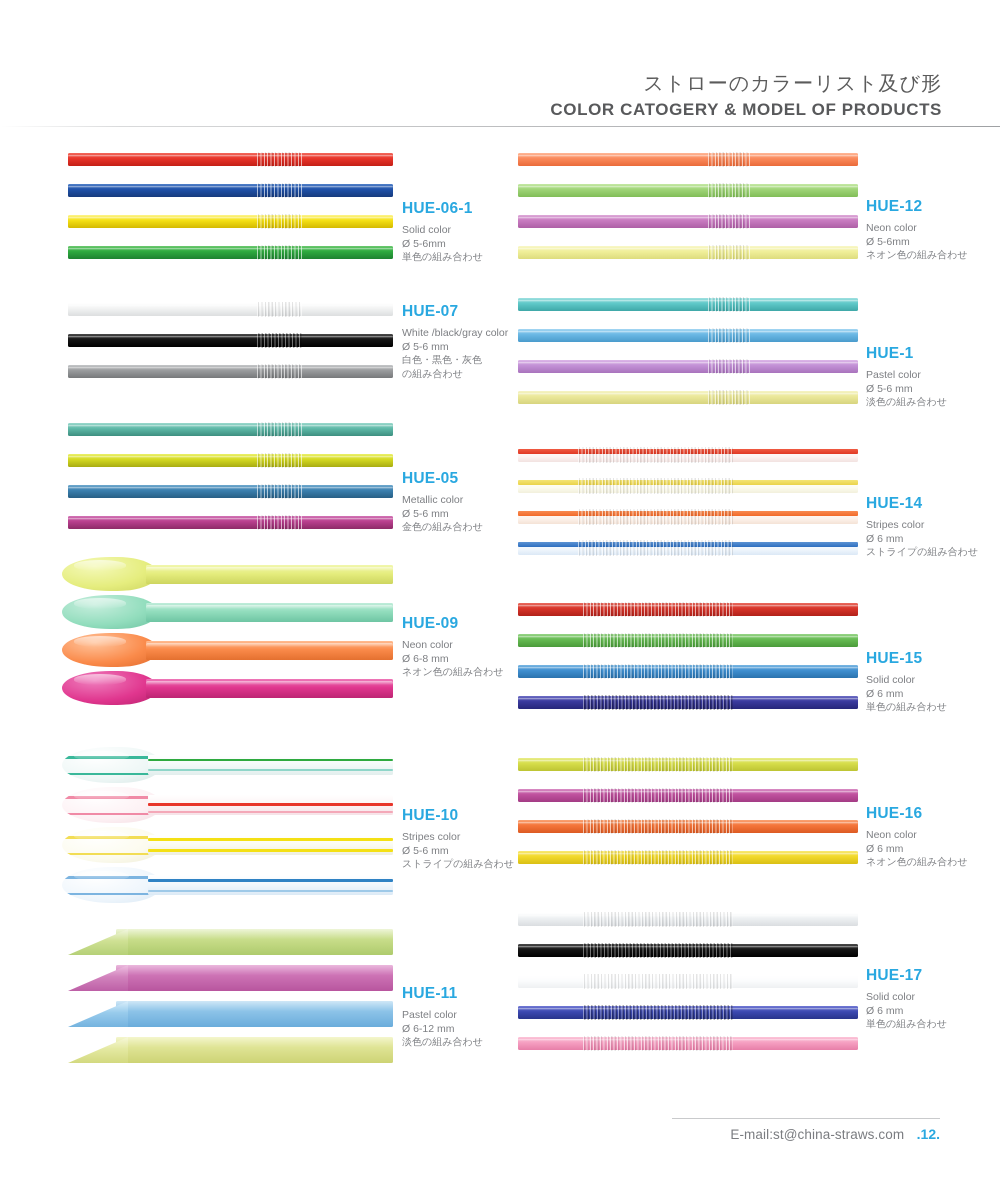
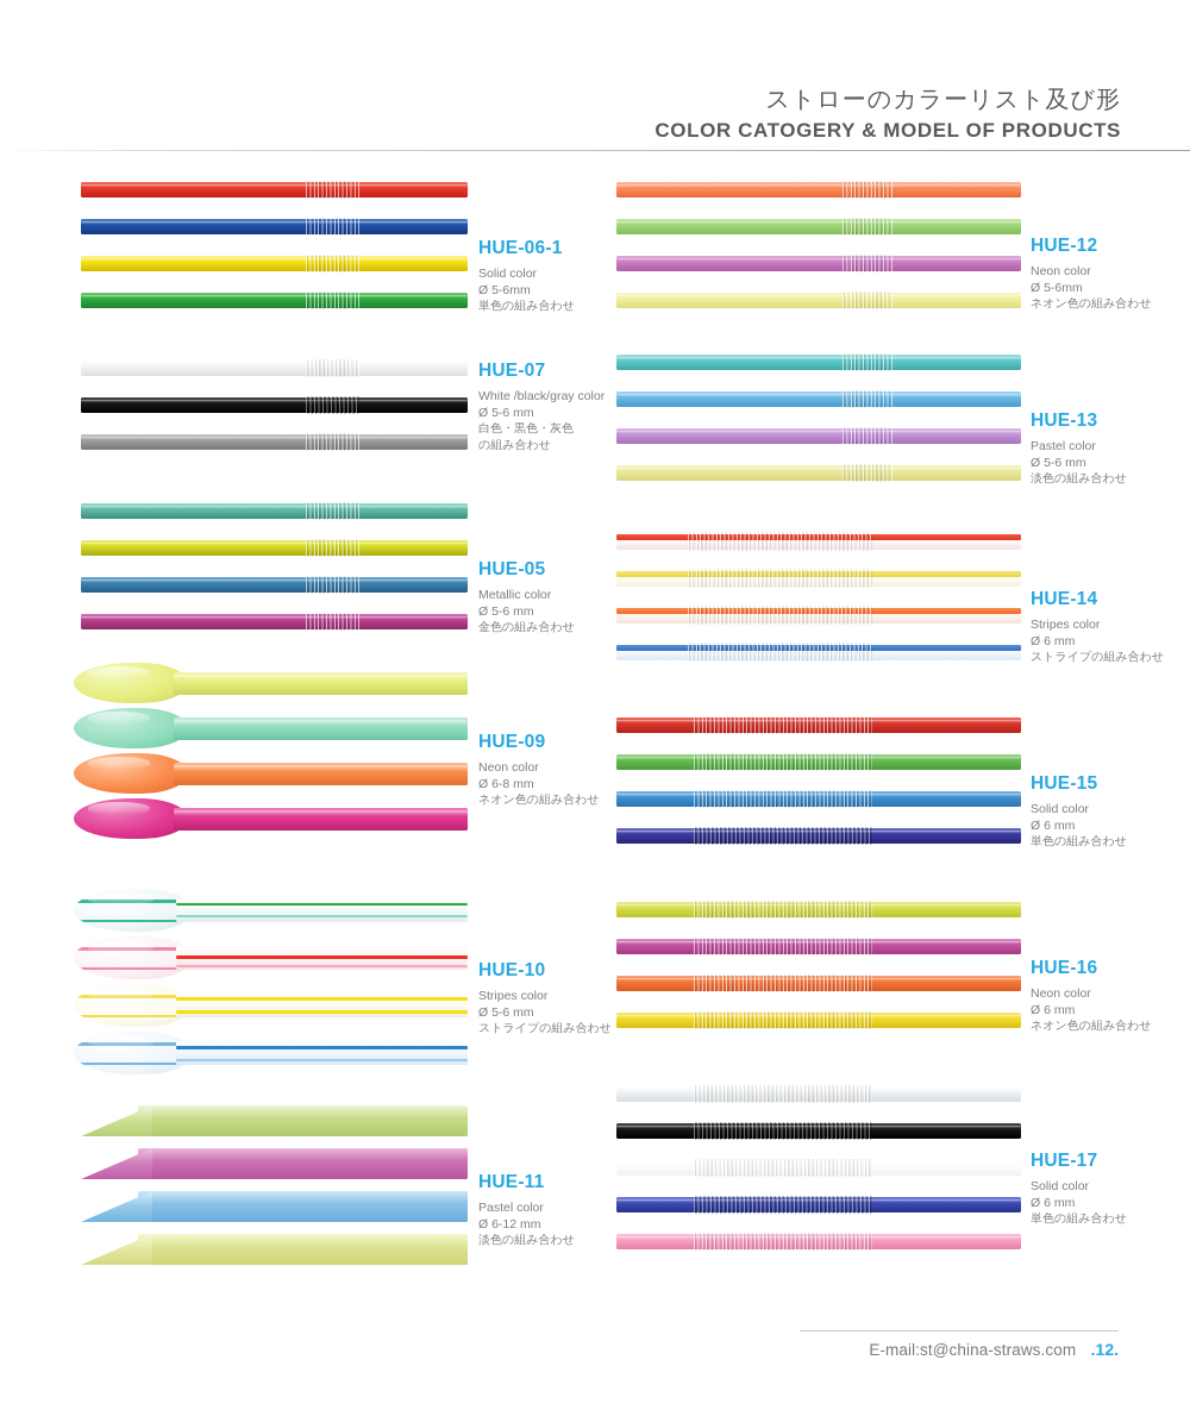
  ストローのカラーリスト及び形
  COLOR CATOGERY & MODEL OF PRODUCTS
  HUE-06-1
  Solid color
  Ø 5-6mm
  単色の組み合わせ
  HUE-07
  White /black/gray color
  Ø 5-6 mm
  白色・黒色・灰色
  の組み合わせ
  HUE-05
  Metallic color
  Ø 5-6 mm
  金色の組み合わせ
  HUE-09
  Neon color
  Ø 6-8 mm
  ネオン色の組み合わせ
  HUE-10
  Stripes color
  Ø 5-6 mm
  ストライプの組み合わせ
  HUE-11
  Pastel color
  Ø 6-12 mm
  淡色の組み合わせ
  HUE-12
  Neon color
  Ø 5-6mm
  ネオン色の組み合わせ
- HUE-1
+ HUE-13
  Pastel color
  Ø 5-6 mm
  淡色の組み合わせ
  HUE-14
  Stripes color
  Ø 6 mm
  ストライプの組み合わせ
  HUE-15
  Solid color
  Ø 6 mm
  単色の組み合わせ
  HUE-16
  Neon color
  Ø 6 mm
  ネオン色の組み合わせ
  HUE-17
  Solid color
  Ø 6 mm
  単色の組み合わせ
  E-mail:st@china-straws.com .12.
